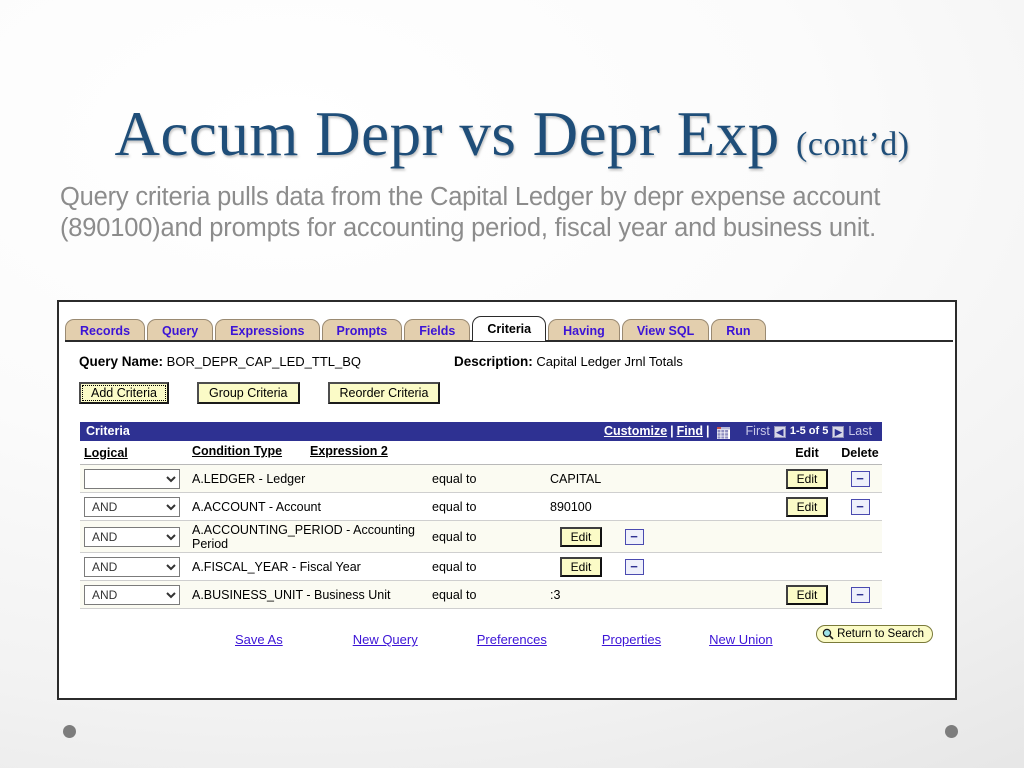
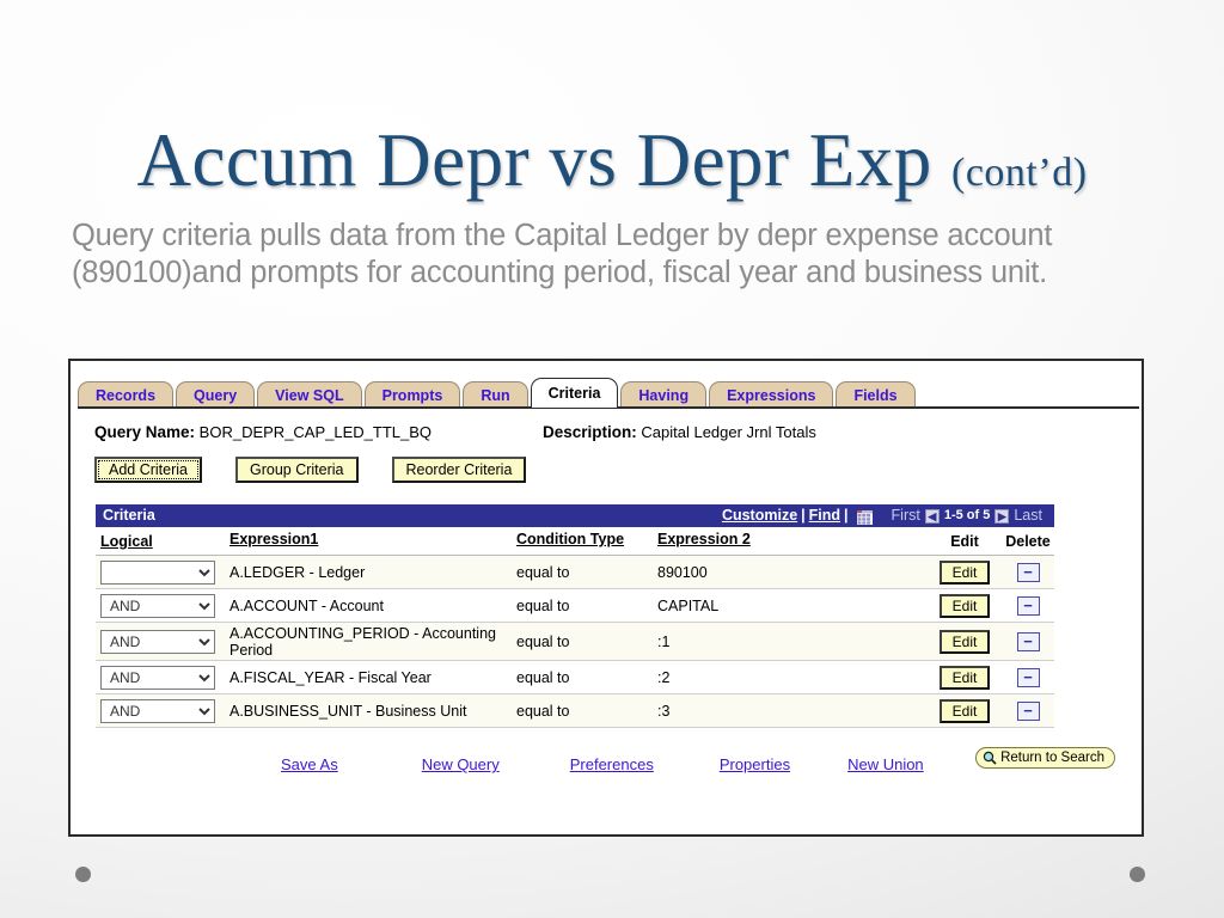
  Accum Depr vs Depr Exp (cont’d)
  Query criteria pulls data from the Capital Ledger by depr expense account (890100)and prompts for accounting period, fiscal year and business unit.
  Records
  Query
- Expressions
+ View SQL
  Prompts
- Fields
+ Run
  Criteria
  Having
- View SQL
+ Expressions
- Run
+ Fields
  Query Name: BOR_DEPR_CAP_LED_TTL_BQ
  Description: Capital Ledger Jrnl Totals
  Add Criteria
  Group Criteria
  Reorder Criteria
  Criteria
  Customize
  |
  Find
  |
  First
  ◀
  1-5 of 5
  ▶
  Last
  Logical
+ Expression1
  Condition Type
  Expression 2
  Edit
  Delete
  A.LEDGER - Ledger
  equal to
- CAPITAL
+ 890100
  Edit
  −
  AND
  A.ACCOUNT - Account
  equal to
- 890100
+ CAPITAL
  Edit
  −
  AND
  A.ACCOUNTING_PERIOD - Accounting Period
  equal to
+ :1
  Edit
  −
  AND
  A.FISCAL_YEAR - Fiscal Year
  equal to
+ :2
  Edit
  −
  AND
  A.BUSINESS_UNIT - Business Unit
  equal to
  :3
  Edit
  −
  Save As
  New Query
  Preferences
  Properties
  New Union
  Return to Search
